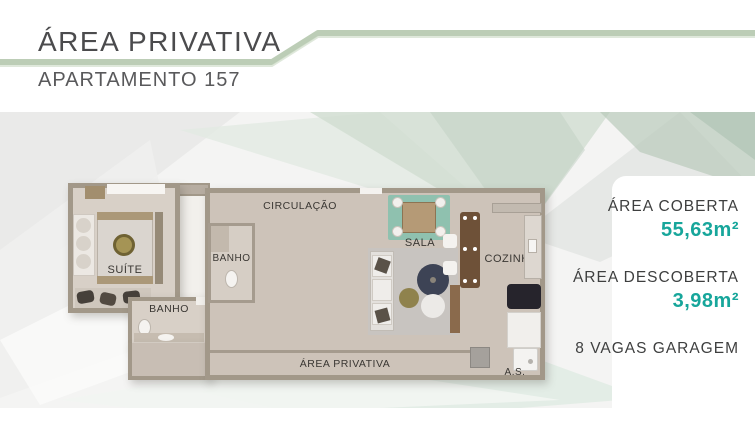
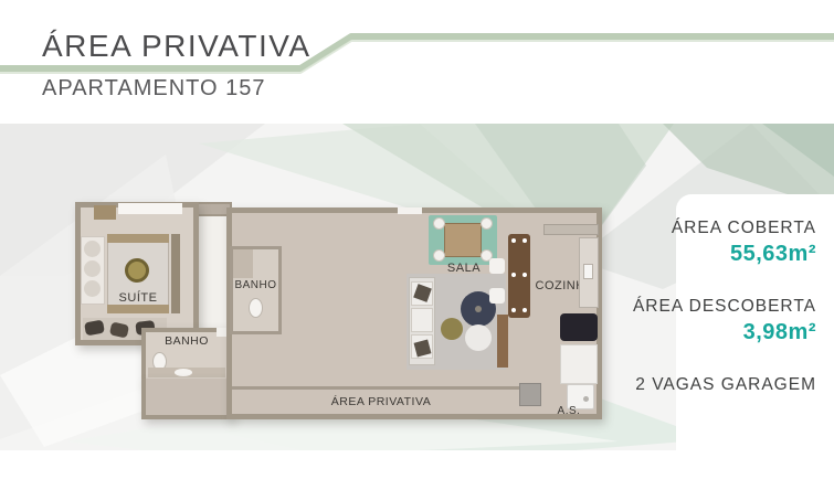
  ÁREA PRIVATIVA
  APARTAMENTO 157
  SUÍTE
  BANHO
- CIRCULAÇÃO
  BANHO
  SALA
  COZIN
  ÁREA PRIVATIVA
  A.S.
  ÁREA COBERTA
  55,63m²
  ÁREA DESCOBERTA
  3,98m²
- 8 VAGAS GARAGEM
+ 2 VAGAS GARAGEM
